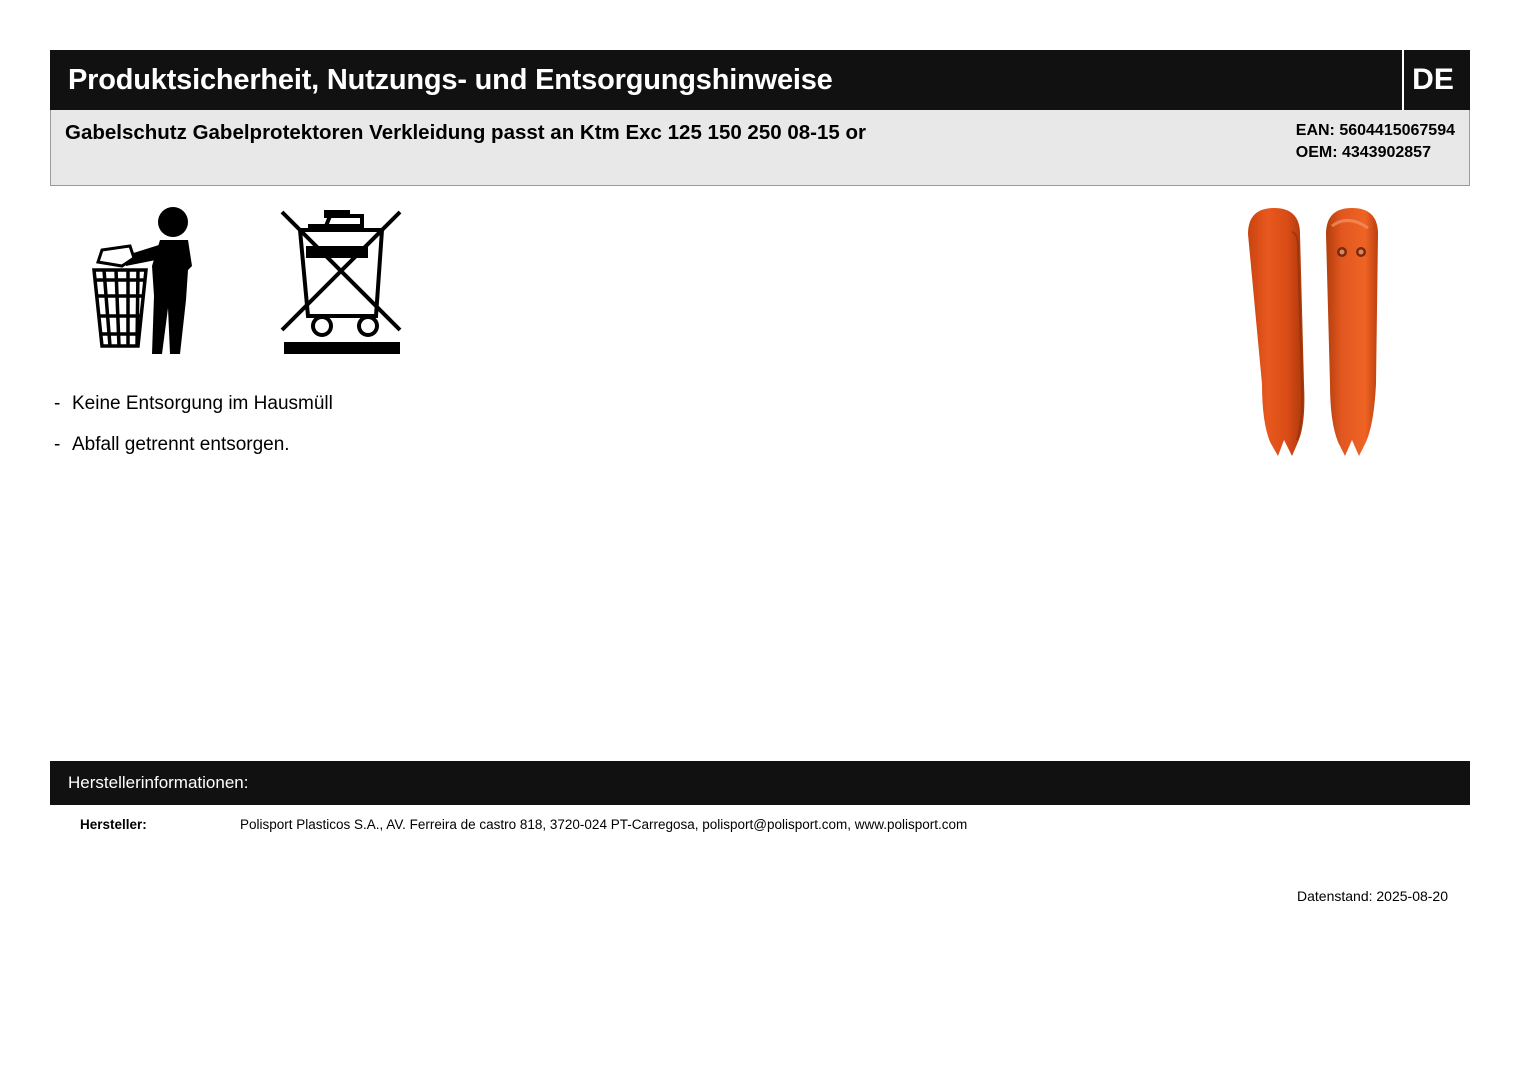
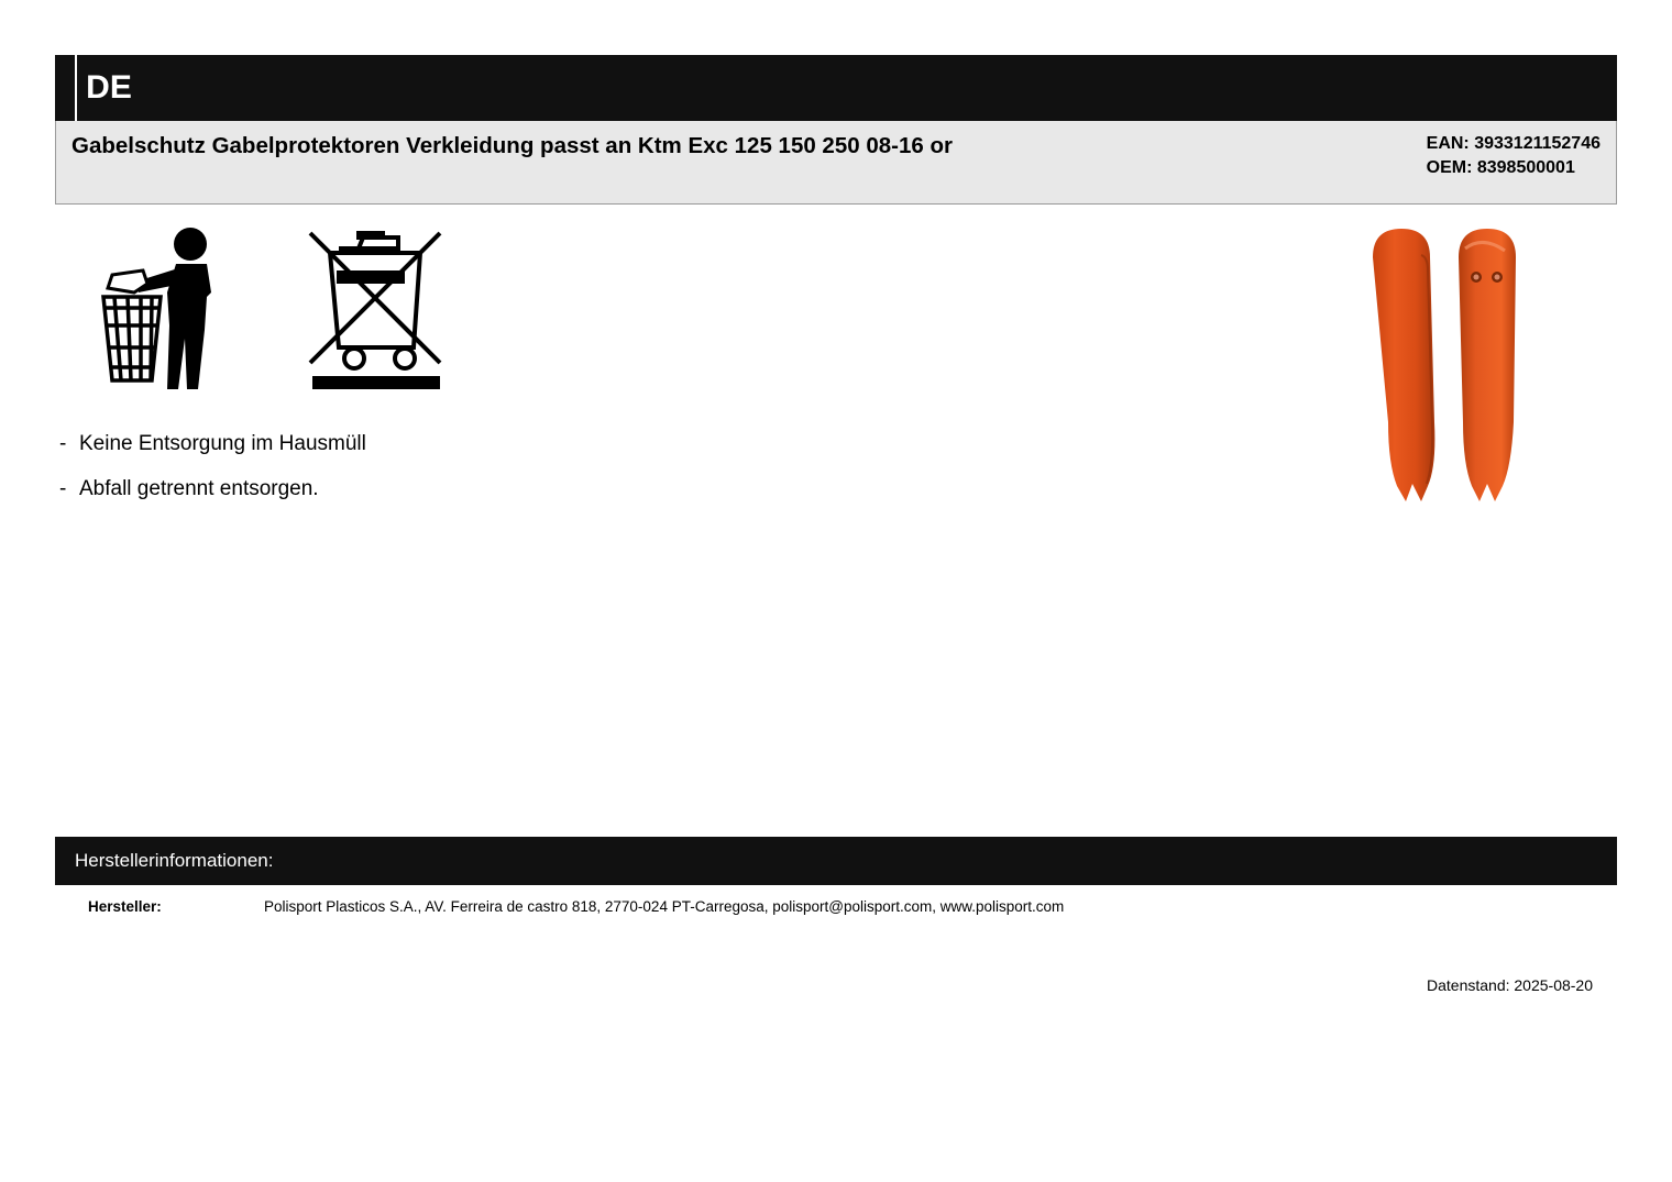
- Produktsicherheit, Nutzungs- und Entsorgungshinweise
  DE
- Gabelschutz Gabelprotektoren Verkleidung passt an Ktm Exc 125 150 250 08-15 or
+ Gabelschutz Gabelprotektoren Verkleidung passt an Ktm Exc 125 150 250 08-16 or
- EAN: 5604415067594
+ EAN: 3933121152746
- OEM: 4343902857
+ OEM: 8398500001
  -
  Keine Entsorgung im Hausmüll
  -
  Abfall getrennt entsorgen.
  Herstellerinformationen:
  Hersteller:
- Polisport Plasticos S.A., AV. Ferreira de castro 818, 3720-024 PT-Carregosa, polisport@polisport.com, www.polisport.com
+ Polisport Plasticos S.A., AV. Ferreira de castro 818, 2770-024 PT-Carregosa, polisport@polisport.com, www.polisport.com
  Datenstand: 2025-08-20
